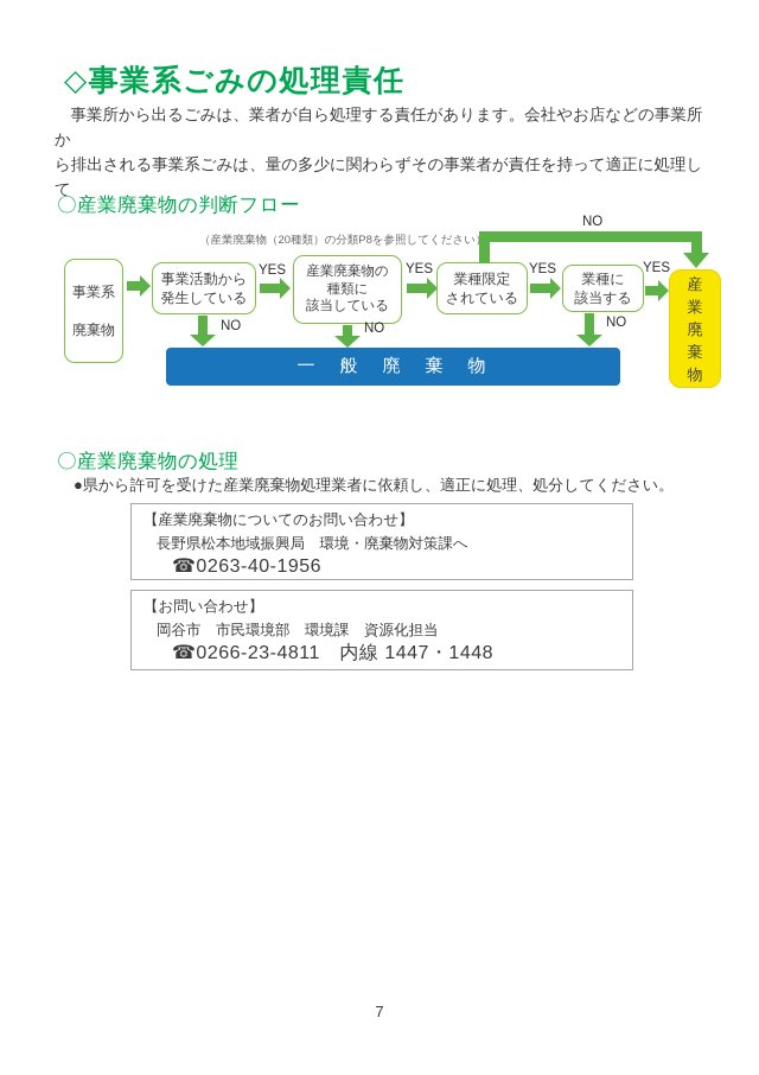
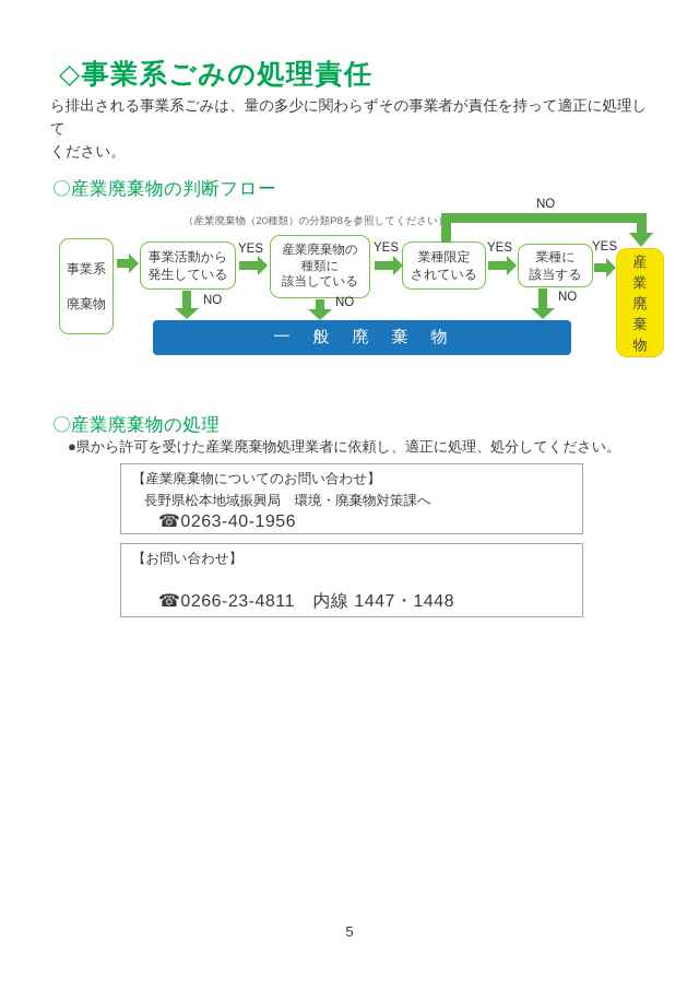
  ◇事業系ごみの処理責任
- 事業所から出るごみは、業者が自ら処理する責任があります。会社やお店などの事業所か
  ら排出される事業系ごみは、量の多少に関わらずその事業者が責任を持って適正に処理して
+ ください。
  〇産業廃棄物の判断フロー
  （産業廃棄物（20種類）の分類P8を参照してください
  事業系
  廃棄物
  事業活動から
  発生している
  YES
  産業廃棄物の
  種類に
  該当している
  YES
  業種限定
  されている
  YES
  業種に
  該当する
  YES
  産業廃棄物
  NO
  NO
  NO
  NO
  一 般 廃 棄 物
  〇産業廃棄物の処理
  ●県から許可を受けた産業廃棄物処理業者に依頼し、適正に処理、処分してください。
  【産業廃棄物についてのお問い合わせ】
  長野県松本地域振興局 環境・廃棄物対策課へ
  ☎0263-40-1956
  【お問い合わせ】
- 岡谷市 市民環境部 環境課 資源化担当
  ☎0266-23-4811 内線 1447・1448
- 7
+ 5
